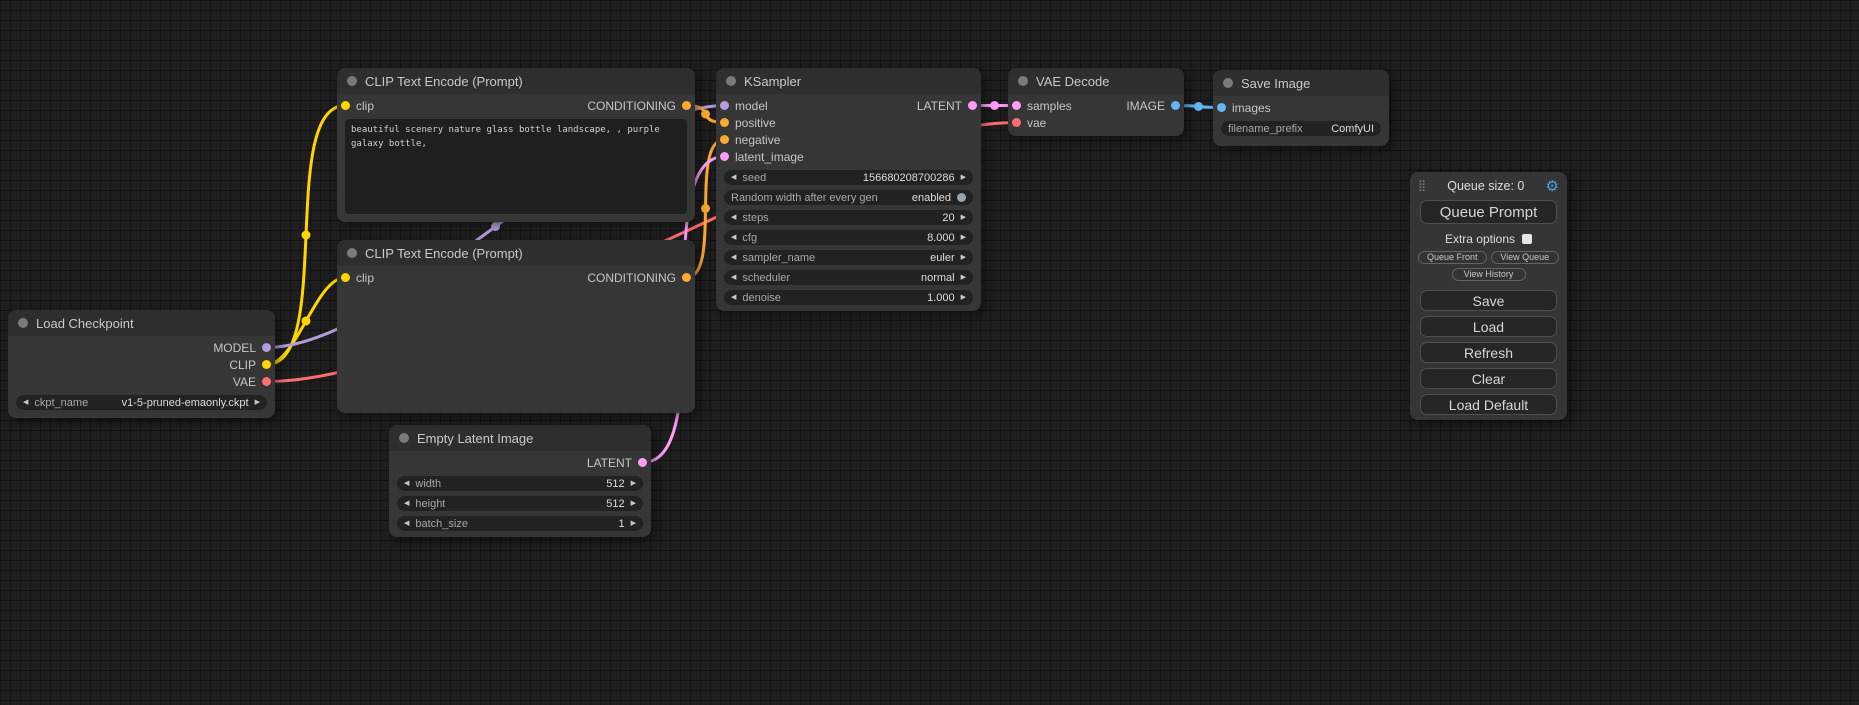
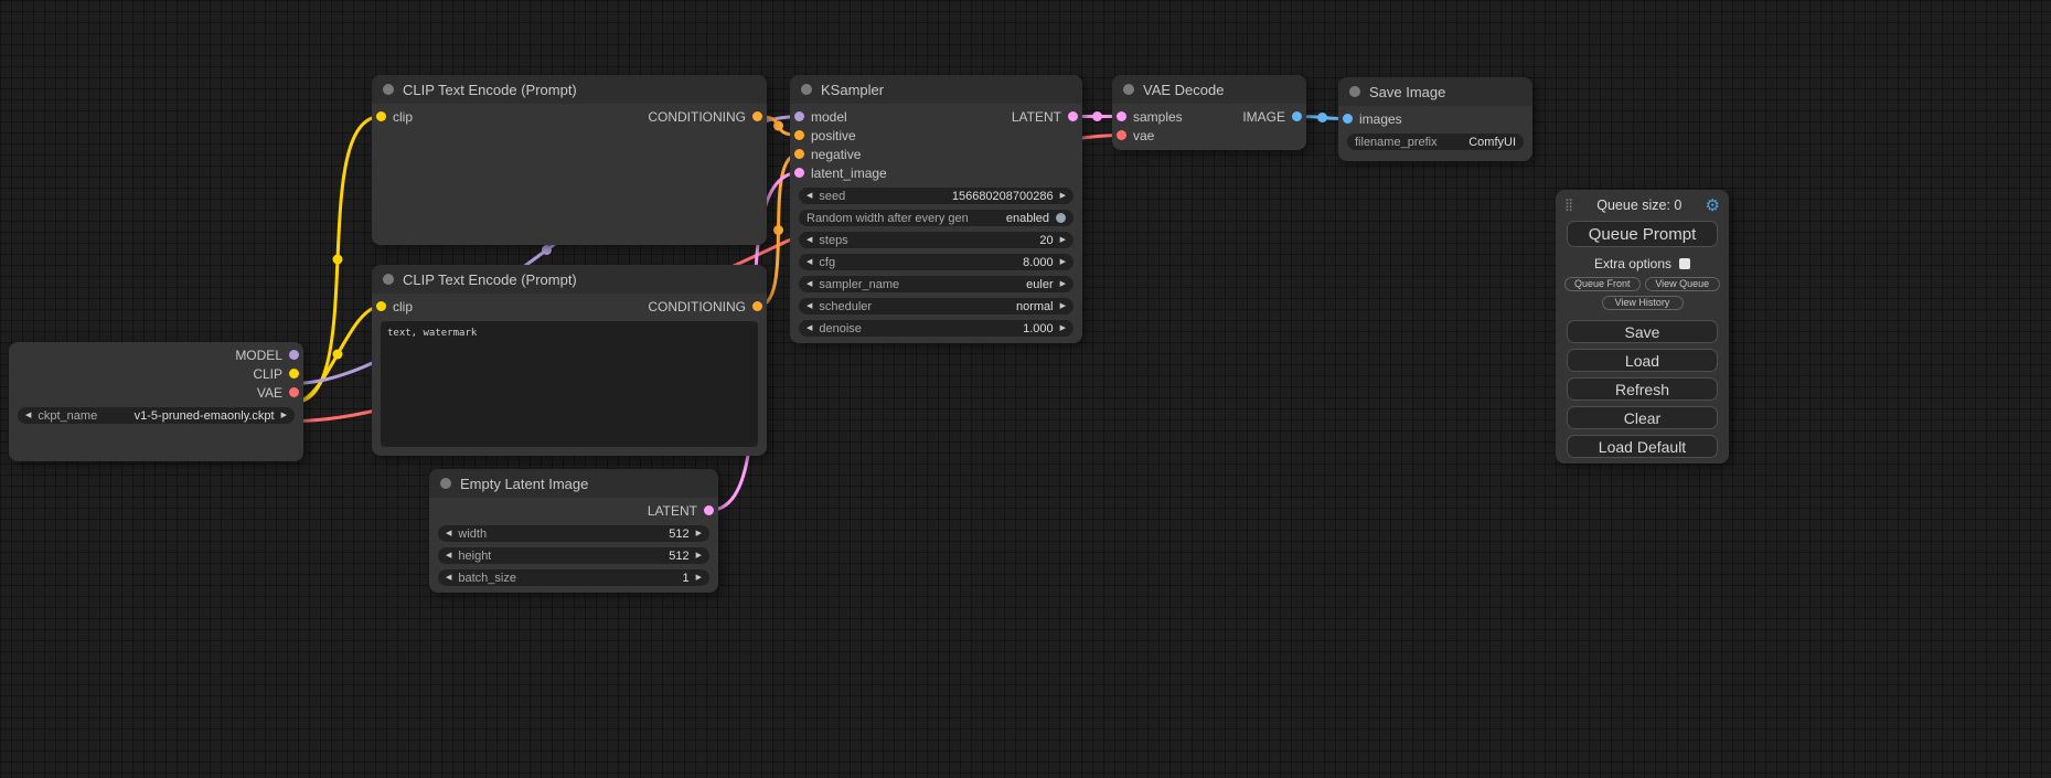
- Load Checkpoint
  MODEL
  CLIP
  VAE
  ckpt_name
  v1-5-pruned-emaonly.ckpt
  CLIP Text Encode (Prompt)
  clip
  CONDITIONING
- beautiful scenery nature glass bottle landscape, , purple galaxy bottle,
  CLIP Text Encode (Prompt)
  clip
  CONDITIONING
+ text, watermark
  Empty Latent Image
  LATENT
  width
  512
  height
  512
  batch_size
  1
  KSampler
  model
  LATENT
  positive
  negative
  latent_image
  seed
  156680208700286
  Random width after every gen
  enabled
  steps
  20
  cfg
  8.000
  sampler_name
  euler
  scheduler
  normal
  denoise
  1.000
  VAE Decode
  samples
  IMAGE
  vae
  Save Image
  images
  filename_prefix
  ComfyUI
  ⣿
  Queue size: 0
  ⚙
  Queue Prompt
  Extra options
  Queue Front
  View Queue
  View History
  Save
  Load
  Refresh
  Clear
  Load Default
